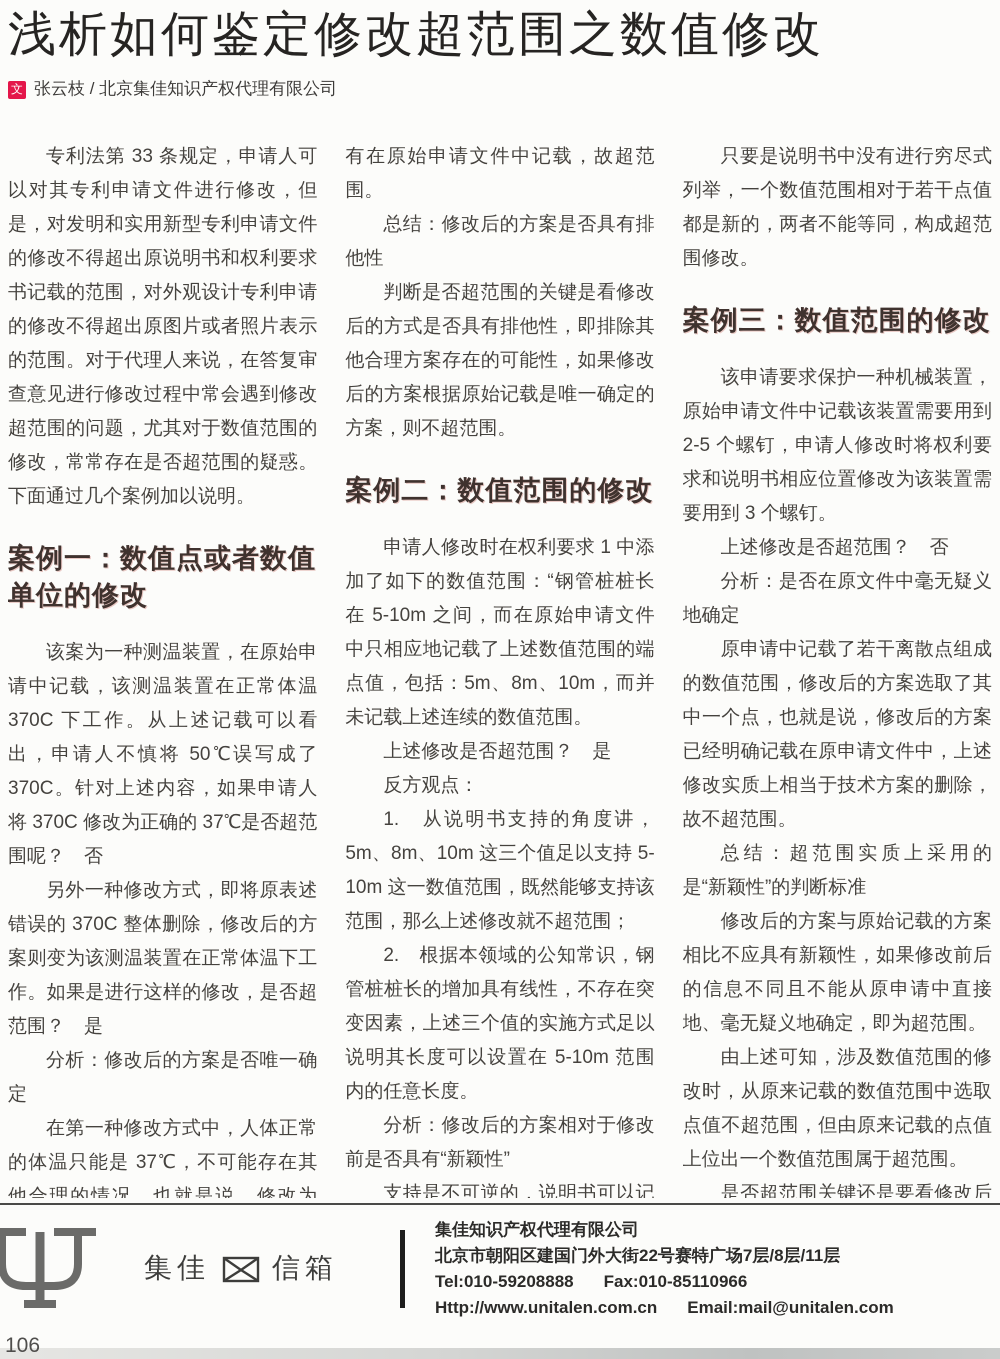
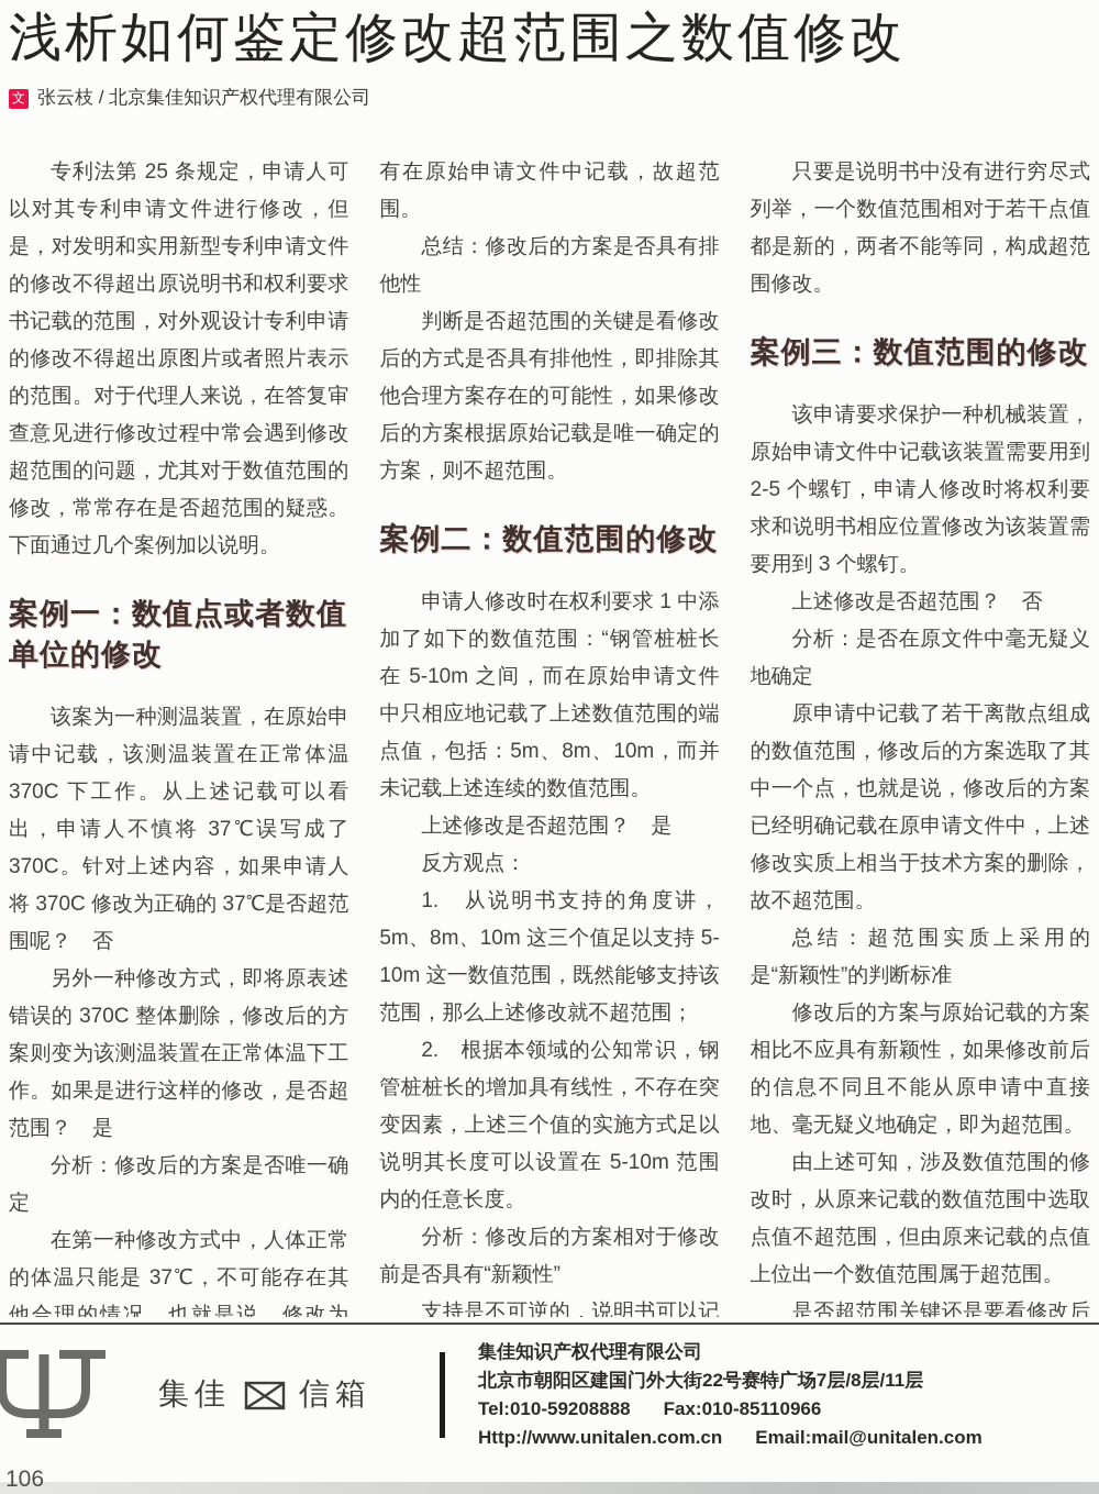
  浅析如何鉴定修改超范围之数值修改
  文
  张云枝 / 北京集佳知识产权代理有限公司
- 专利法第 33 条规定，申请人可以对其专利申请文件进行修改，但是，对发明和实用新型专利申请文件的修改不得超出原说明书和权利要求书记载的范围，对外观设计专利申请的修改不得超出原图片或者照片表示的范围。对于代理人来说，在答复审查意见进行修改过程中常会遇到修改超范围的问题，尤其对于数值范围的修改，常常存在是否超范围的疑惑。下面通过几个案例加以说明。
+ 专利法第 25 条规定，申请人可以对其专利申请文件进行修改，但是，对发明和实用新型专利申请文件的修改不得超出原说明书和权利要求书记载的范围，对外观设计专利申请的修改不得超出原图片或者照片表示的范围。对于代理人来说，在答复审查意见进行修改过程中常会遇到修改超范围的问题，尤其对于数值范围的修改，常常存在是否超范围的疑惑。下面通过几个案例加以说明。
  案例一：数值点或者数值单位的修改
- 该案为一种测温装置，在原始申请中记载，该测温装置在正常体温 370C 下工作。从上述记载可以看出，申请人不慎将 50℃误写成了 370C。针对上述内容，如果申请人将 370C 修改为正确的 37℃是否超范围呢？ 否
+ 该案为一种测温装置，在原始申请中记载，该测温装置在正常体温 370C 下工作。从上述记载可以看出，申请人不慎将 37℃误写成了 370C。针对上述内容，如果申请人将 370C 修改为正确的 37℃是否超范围呢？ 否
  另外一种修改方式，即将原表述错误的 370C 整体删除，修改后的方案则变为该测温装置在正常体温下工作。如果是进行这样的修改，是否超范围？ 是
  分析：修改后的方案是否唯一确定
  有在原始申请文件中记载，故超范围。
  总结：修改后的方案是否具有排他性
  判断是否超范围的关键是看修改后的方式是否具有排他性，即排除其他合理方案存在的可能性，如果修改后的方案根据原始记载是唯一确定的方案，则不超范围。
  案例二：数值范围的修改
  申请人修改时在权利要求 1 中添加了如下的数值范围：“钢管桩桩长在 5-10m 之间，而在原始申请文件中只相应地记载了上述数值范围的端点值，包括：5m、8m、10m，而并未记载上述连续的数值范围。
  上述修改是否超范围？ 是
  反方观点：
  1. 从说明书支持的角度讲，5m、8m、10m 这三个值足以支持 5-10m 这一数值范围，既然能够支持该范围，那么上述修改就不超范围；
  2. 根据本领域的公知常识，钢管桩桩长的增加具有线性，不存在突变因素，上述三个值的实施方式足以说明其长度可以设置在 5-10m 范围内的任意长度。
  分析：修改后的方案相对于修改前是否具有“新颖性”
  只要是说明书中没有进行穷尽式列举，一个数值范围相对于若干点值都是新的，两者不能等同，构成超范围修改。
  案例三：数值范围的修改
  该申请要求保护一种机械装置，原始申请文件中记载该装置需要用到 2-5 个螺钉，申请人修改时将权利要求和说明书相应位置修改为该装置需要用到 3 个螺钉。
  上述修改是否超范围？ 否
  分析：是否在原文件中毫无疑义地确定
  原申请中记载了若干离散点组成的数值范围，修改后的方案选取了其中一个点，也就是说，修改后的方案已经明确记载在原申请文件中，上述修改实质上相当于技术方案的删除，故不超范围。
  总结：超范围实质上采用的是“新颖性”的判断标准
  修改后的方案与原始记载的方案相比不应具有新颖性，如果修改前后的信息不同且不能从原申请中直接地、毫无疑义地确定，即为超范围。
  由上述可知，涉及数值范围的修改时，从原来记载的数值范围中选取点值不超范围，但由原来记载的点值上位出一个数值范围属于超范围。
  集佳
  信箱
  集佳知识产权代理有限公司
  北京市朝阳区建国门外大街22号赛特广场7层/8层/11层
  Tel:010-59208888 Fax:010-85110966
  Http://www.unitalen.com.cn Email:mail@unitalen.com
  106
